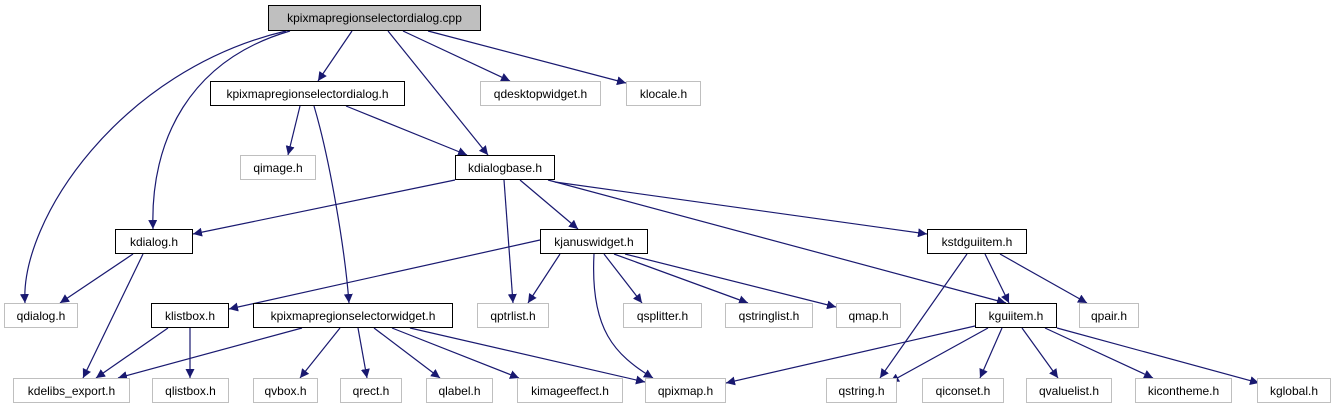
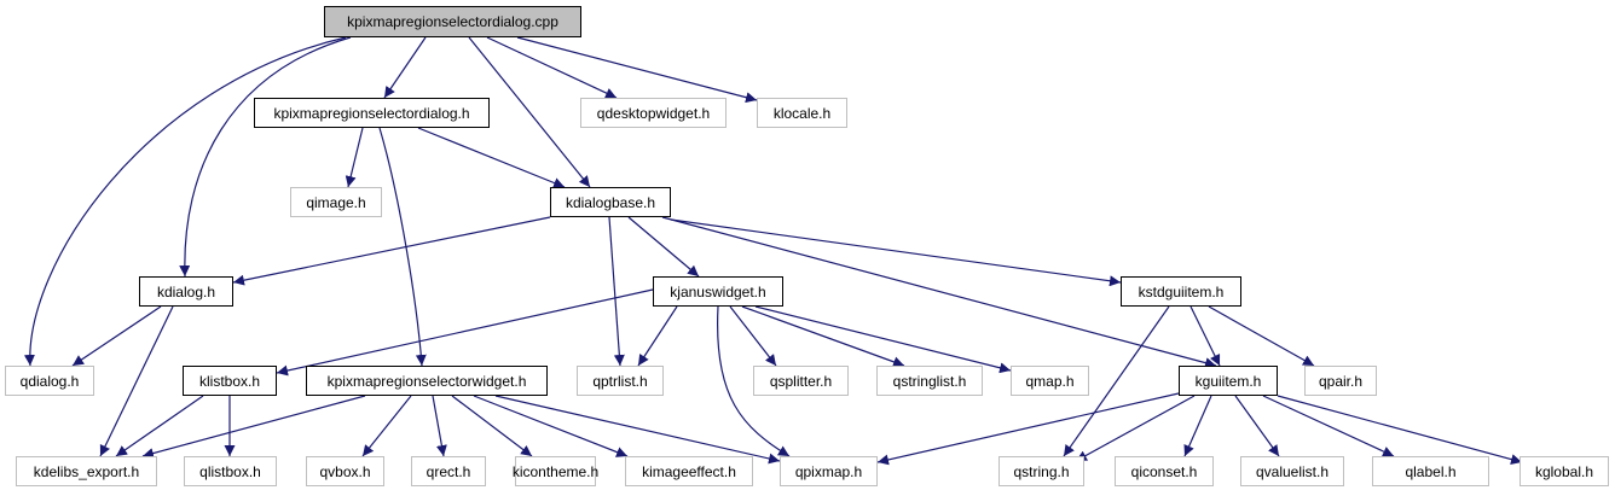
  kpixmapregionselectordialog.cpp
  kpixmapregionselectordialog.h
  qdesktopwidget.h
  klocale.h
  qimage.h
  kdialogbase.h
  kdialog.h
  kjanuswidget.h
  kstdguiitem.h
  qdialog.h
  klistbox.h
  kpixmapregionselectorwidget.h
  qptrlist.h
  qsplitter.h
  qstringlist.h
  qmap.h
  kguiitem.h
  qpair.h
  kdelibs_export.h
  qlistbox.h
  qvbox.h
  qrect.h
- qlabel.h
+ kicontheme.h
  kimageeffect.h
  qpixmap.h
  qstring.h
  qiconset.h
  qvaluelist.h
- kicontheme.h
+ qlabel.h
  kglobal.h
